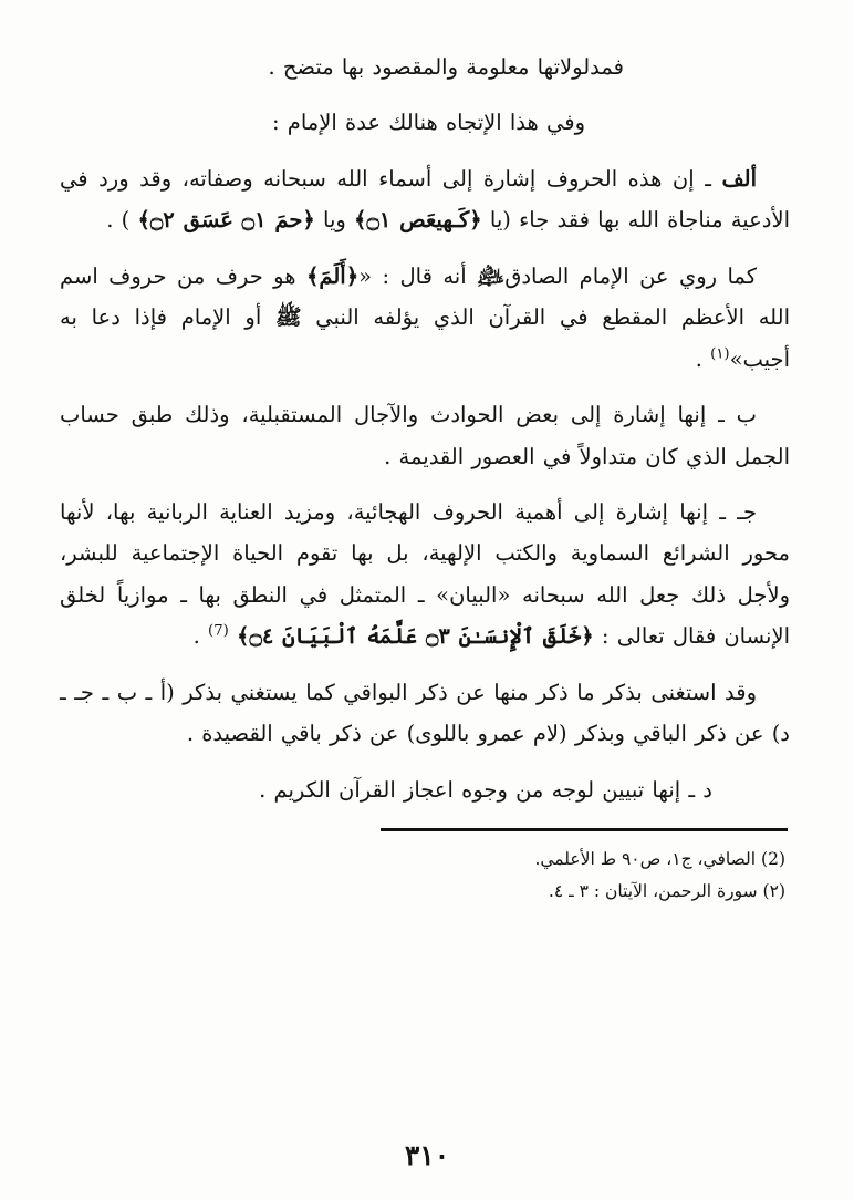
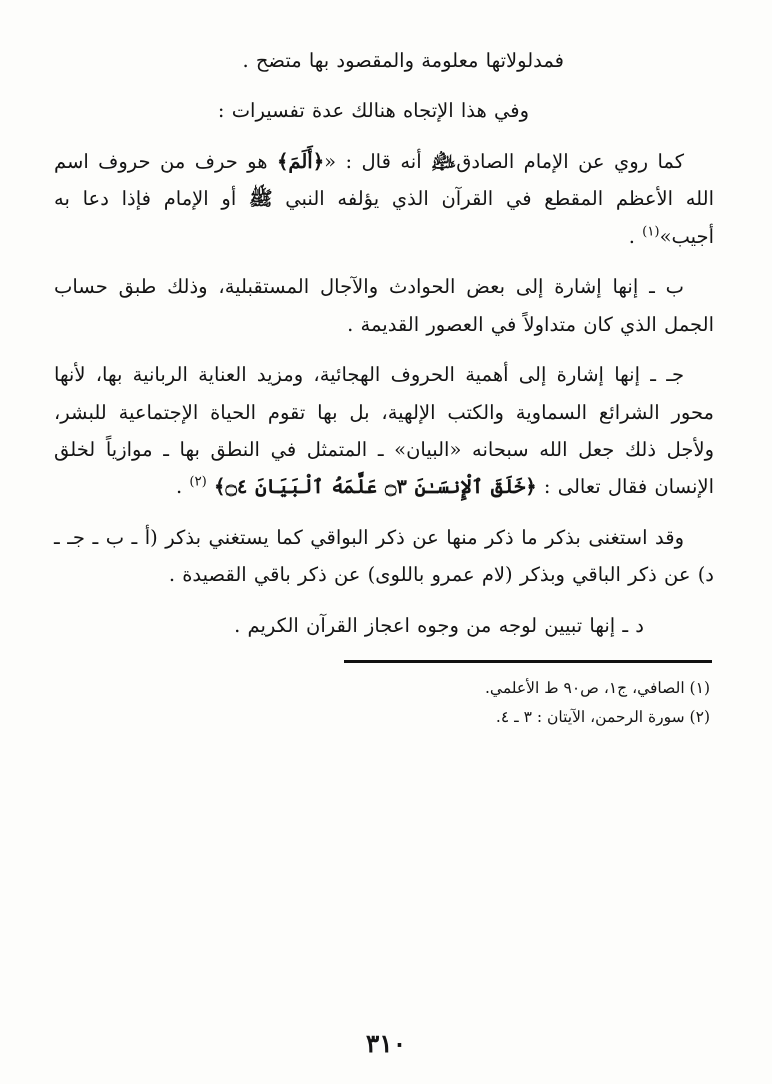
  فمدلولاتها معلومة والمقصود بها متضح .
- وفي هذا الإتجاه هنالك عدة الإمام :
+ وفي هذا الإتجاه هنالك عدة تفسيرات :
- ألف ـ إن هذه الحروف إشارة إلى أسماء الله سبحانه وصفاته، وقد ورد في الأدعية مناجاة الله بها فقد جاء (يا ﴿كَـهيعَص ۝١﴾ ويا ﴿حمَ ۝١ عَسَق ۝٢﴾ ) .
  كما روي عن الإمام الصادق﵇ أنه قال : «﴿أَلَمَ﴾ هو حرف من حروف اسم الله الأعظم المقطع في القرآن الذي يؤلفه النبي ﷺ أو الإمام فإذا دعا به أجيب»(١) .
  ب ـ إنها إشارة إلى بعض الحوادث والآجال المستقبلية، وذلك طبق حساب الجمل الذي كان متداولاً في العصور القديمة .
- جـ ـ إنها إشارة إلى أهمية الحروف الهجائية، ومزيد العناية الربانية بها، لأنها محور الشرائع السماوية والكتب الإلهية، بل بها تقوم الحياة الإجتماعية للبشر، ولأجل ذلك جعل الله سبحانه «البيان» ـ المتمثل في النطق بها ـ موازياً لخلق الإنسان فقال تعالى : ﴿خَلَقَ ٱلْإِنسَـٰنَ ۝٣ عَلَّمَهُ ٱلْبَيَانَ ۝٤﴾ (7) .
+ جـ ـ إنها إشارة إلى أهمية الحروف الهجائية، ومزيد العناية الربانية بها، لأنها محور الشرائع السماوية والكتب الإلهية، بل بها تقوم الحياة الإجتماعية للبشر، ولأجل ذلك جعل الله سبحانه «البيان» ـ المتمثل في النطق بها ـ موازياً لخلق الإنسان فقال تعالى : ﴿خَلَقَ ٱلْإِنسَـٰنَ ۝٣ عَلَّمَهُ ٱلْبَيَانَ ۝٤﴾ (٢) .
  وقد استغنى بذكر ما ذكر منها عن ذكر البواقي كما يستغني بذكر (أ ـ ب ـ جـ ـ د) عن ذكر الباقي وبذكر (لام عمرو باللوى) عن ذكر باقي القصيدة .
  د ـ إنها تبيين لوجه من وجوه اعجاز القرآن الكريم .
- (2) الصافي، ج١، ص٩٠ ط الأعلمي.
+ (١) الصافي، ج١، ص٩٠ ط الأعلمي.
  (٢) سورة الرحمن، الآيتان : ٣ ـ ٤.
  ٣١٠
